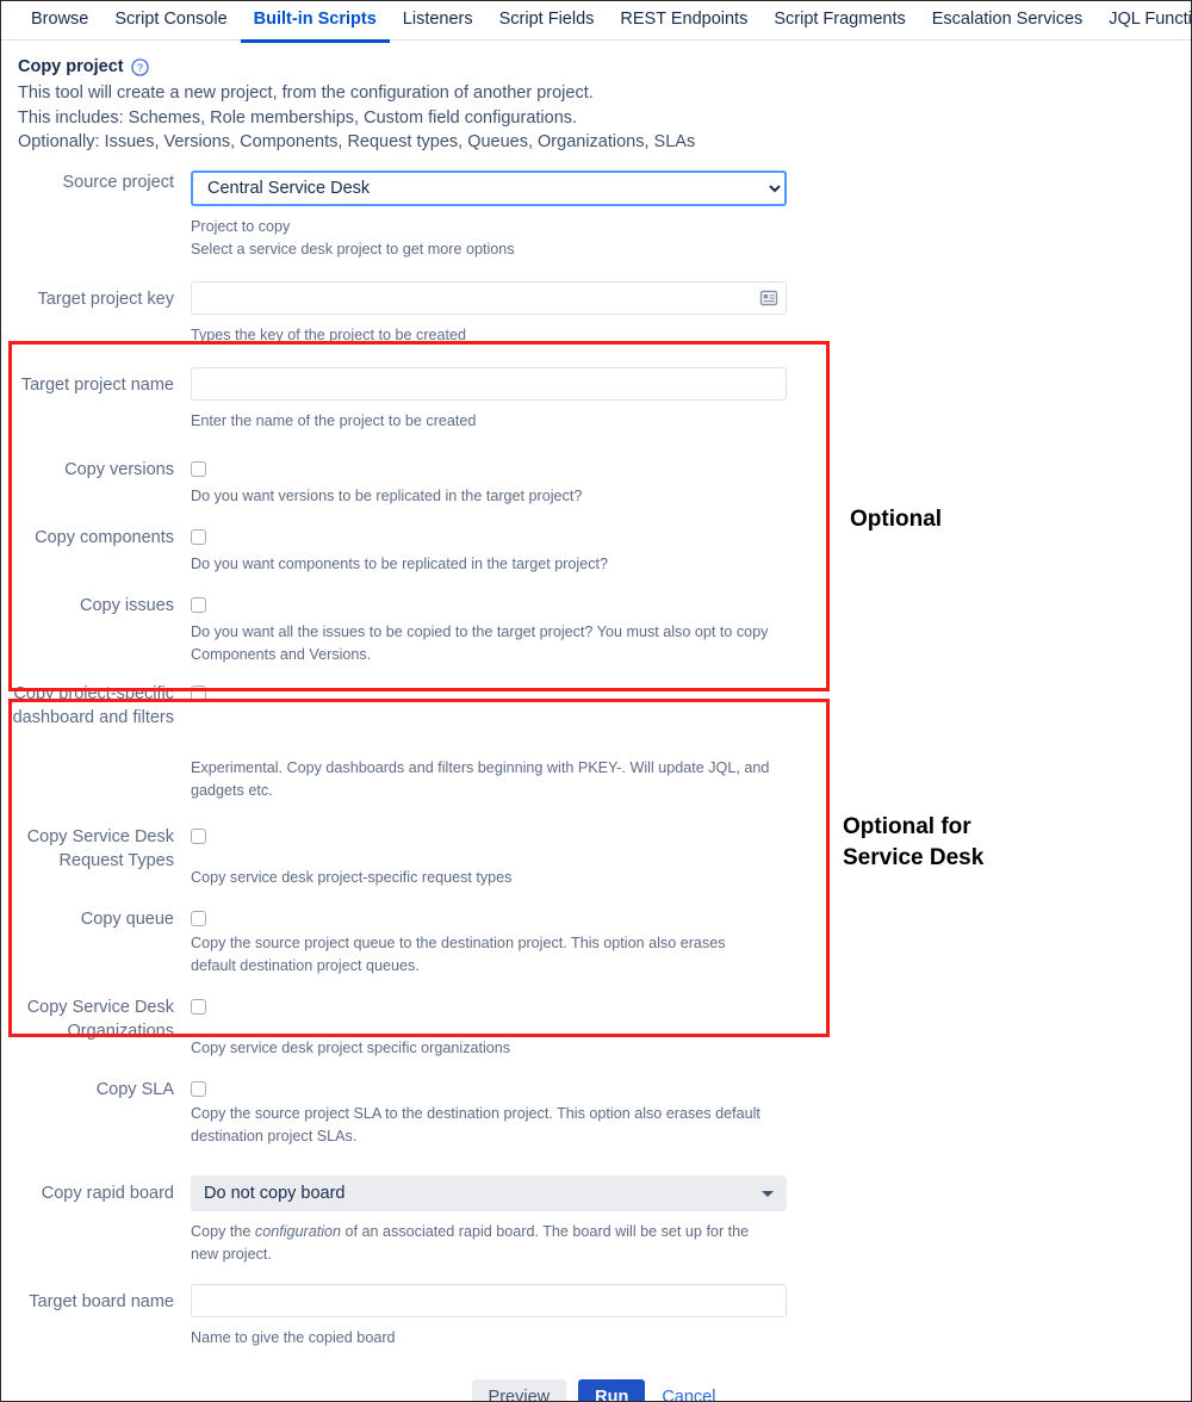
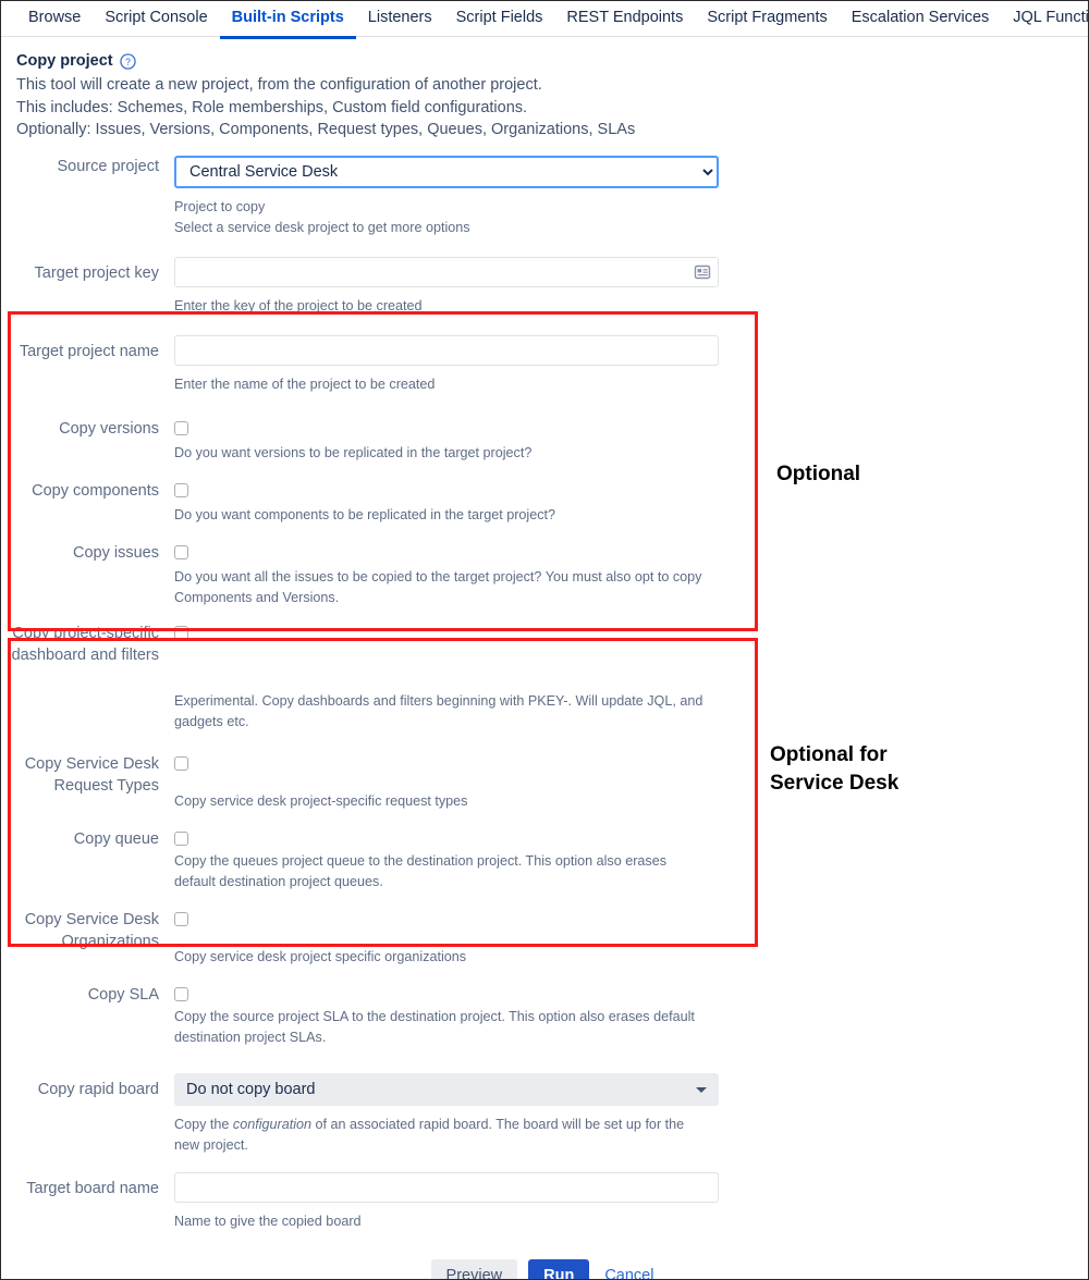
  Browse
  Script Console
  Built-in Scripts
  Listeners
  Script Fields
  REST Endpoints
  Script Fragments
  Escalation Services
  JQL Functi
  Copy project
  ?
  This tool will create a new project, from the configuration of another project.
  This includes: Schemes, Role memberships, Custom field configurations.
  Optionally: Issues, Versions, Components, Request types, Queues, Organizations, SLAs
  Optional
  Optional for
  Service Desk
  Source project
  Central Service Desk
  Project to copy
  Select a service desk project to get more options
  Target project key
- Types the key of the project to be created
+ Enter the key of the project to be created
  Target project name
  Enter the name of the project to be created
  Copy versions
  Do you want versions to be replicated in the target project?
  Copy components
  Do you want components to be replicated in the target project?
  Copy issues
  Do you want all the issues to be copied to the target project? You must also opt to copy Components and Versions.
  Copy project-specific dashboard and filters
  Experimental. Copy dashboards and filters beginning with PKEY-. Will update JQL, and gadgets etc.
  Copy Service Desk Request Types
  Copy service desk project-specific request types
  Copy queue
- Copy the source project queue to the destination project. This option also erases default destination project queues.
+ Copy the queues project queue to the destination project. This option also erases default destination project queues.
  Copy Service Desk Organizations
  Copy service desk project specific organizations
  Copy SLA
  Copy the source project SLA to the destination project. This option also erases default destination project SLAs.
  Copy rapid board
  Do not copy board
  Copy the configuration of an associated rapid board. The board will be set up for the new project.
  Target board name
  Name to give the copied board
  Preview
  Run
  Cancel
